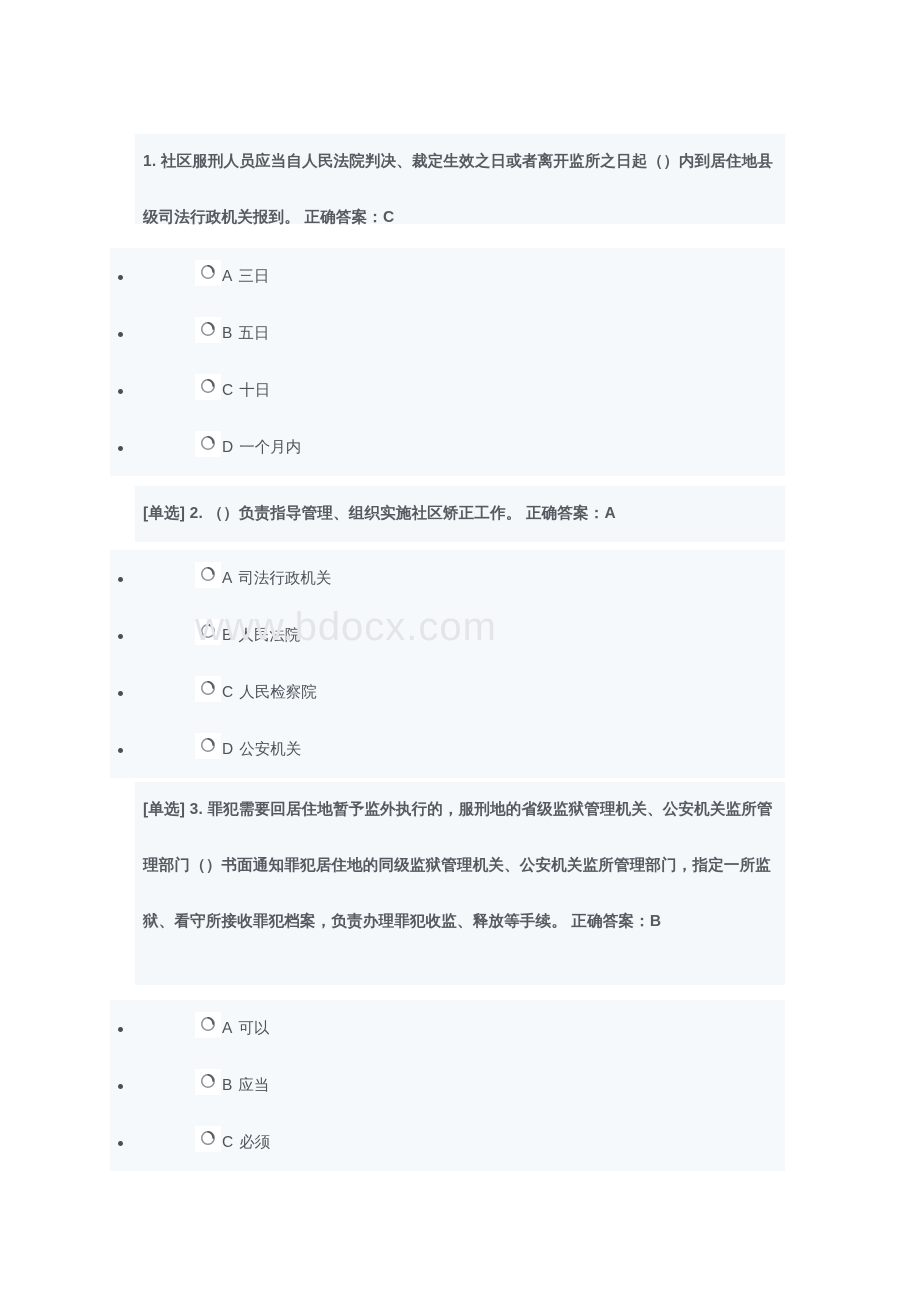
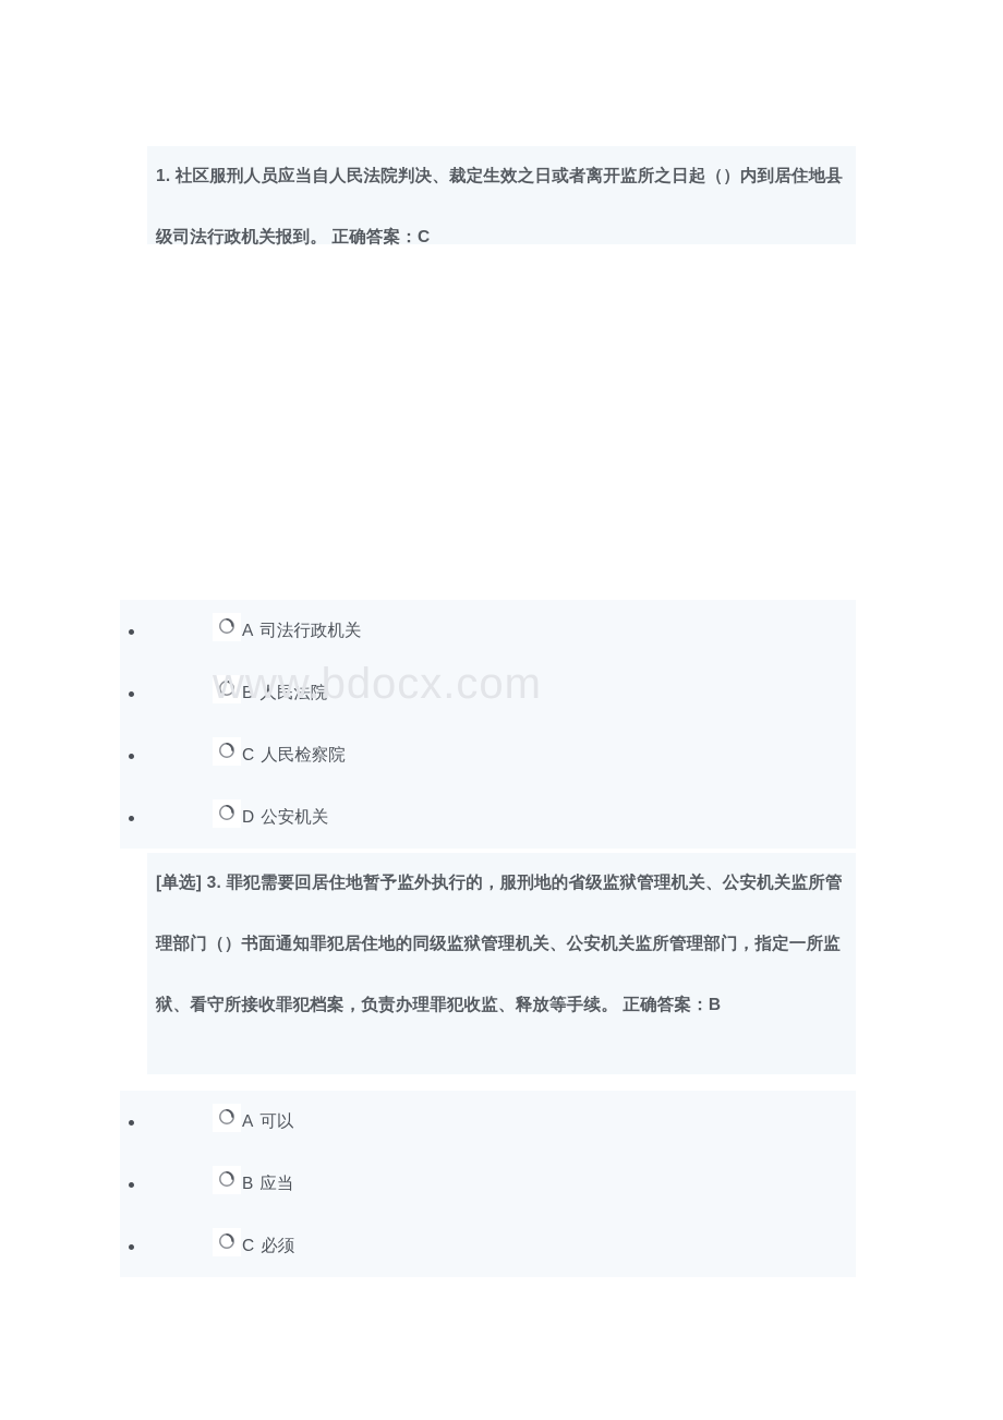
  1. 社区服刑人员应当自人民法院判决、裁定生效之日或者离开监所之日起（）内到居住地县级司法行政机关报到。 正确答案：C
- A 三日
- B 五日
- C 十日
- D 一个月内
- [单选] 2. （）负责指导管理、组织实施社区矫正工作。 正确答案：A
  A 司法行政机关
  B 人民法院
  C 人民检察院
  D 公安机关
  [单选] 3. 罪犯需要回居住地暂予监外执行的，服刑地的省级监狱管理机关、公安机关监所管理部门（）书面通知罪犯居住地的同级监狱管理机关、公安机关监所管理部门，指定一所监狱、看守所接收罪犯档案，负责办理罪犯收监、释放等手续。 正确答案：B
  A 可以
  B 应当
  C 必须
  www.bdocx.com
